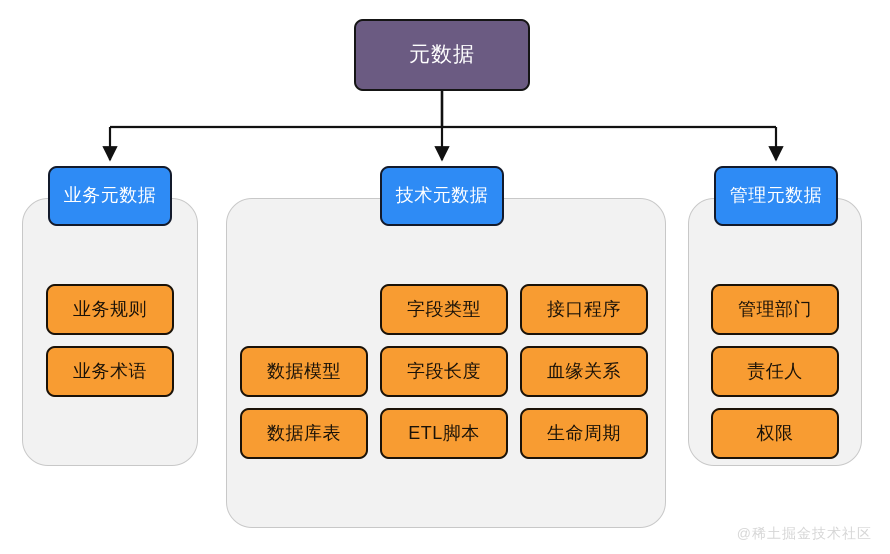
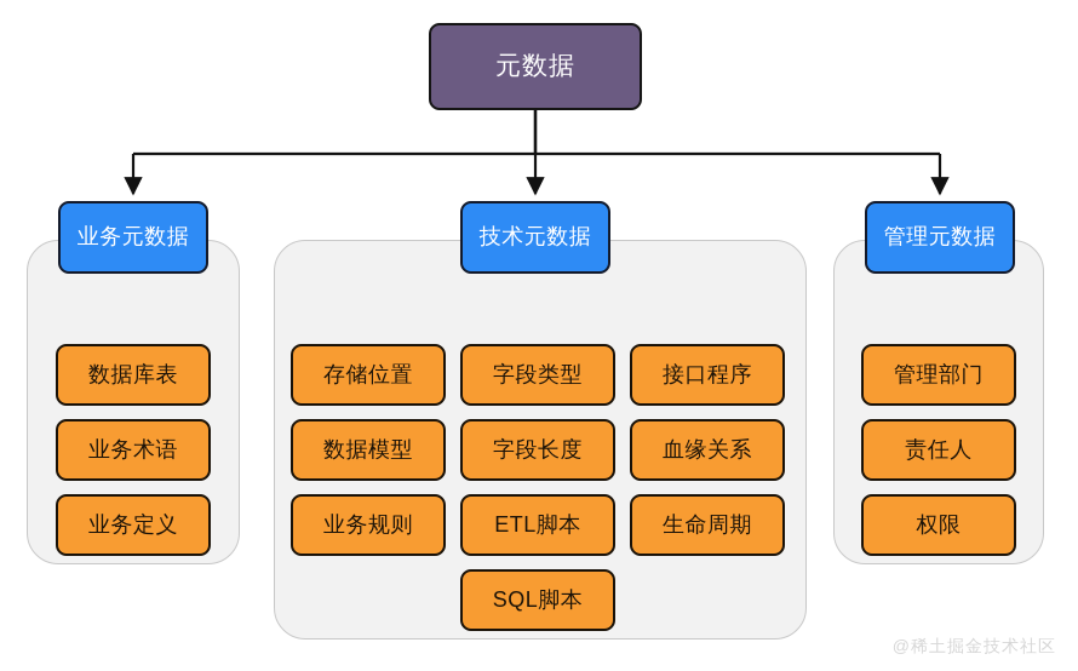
  元数据
  业务元数据
  技术元数据
  管理元数据
- 业务规则
+ 数据库表
  业务术语
+ 业务定义
+ 存储位置
  数据模型
- 数据库表
+ 业务规则
  字段类型
  字段长度
  ETL脚本
+ SQL脚本
  接口程序
  血缘关系
  生命周期
  管理部门
  责任人
  权限
  @稀土掘金技术社区
